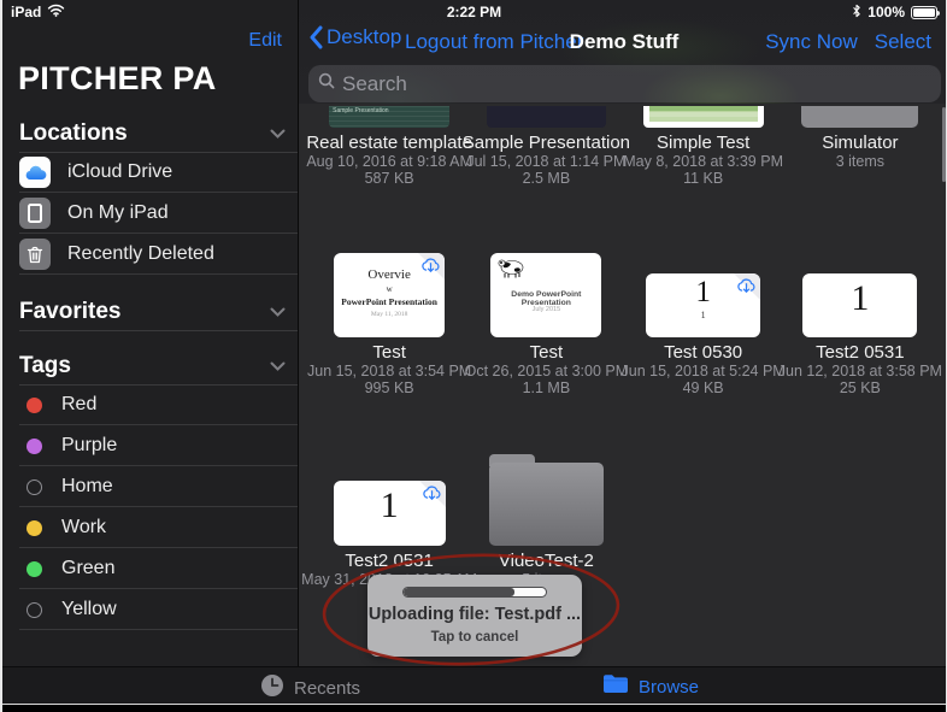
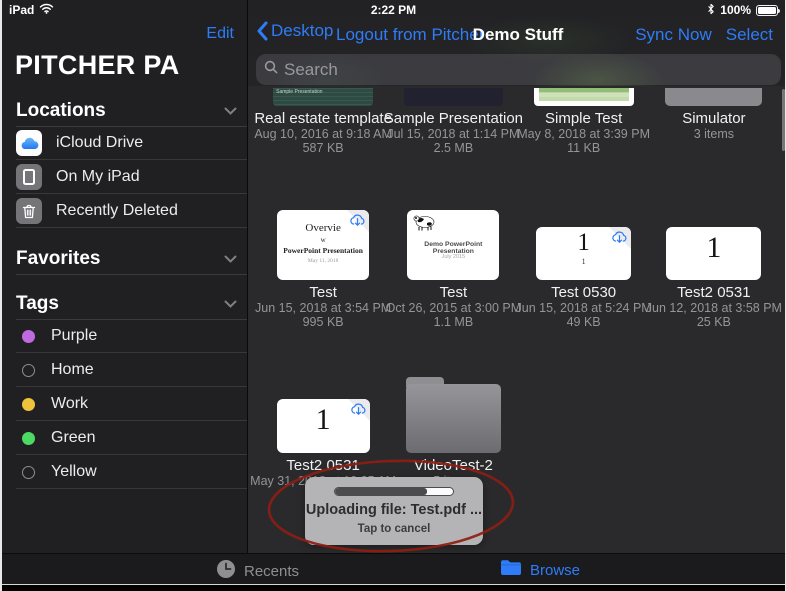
  iPad
  2:22 PM
  100%
  Edit
  PITCHER PA
  Locations
  iCloud Drive
  On My iPad
  Recently Deleted
  Favorites
  Tags
- Red
  Purple
  Home
  Work
  Green
  Yellow
  Real estate template
  Aug 10, 2016 at 9:18 AM
  587 KB
  Sample Presentation
  Jul 15, 2018 at 1:14 PM
  2.5 MB
  Simple Test
  May 8, 2018 at 3:39 PM
  11 KB
  Simulator
  3 items
  Overvie
  w
  PowerPoint Presentation
  Test
  Jun 15, 2018 at 3:54 PM
  995 KB
  Test
  Oct 26, 2015 at 3:00 PM
  1.1 MB
  1
  1
  Test 0530
  Jun 15, 2018 at 5:24 PM
  49 KB
  1
  Test2 0531
  Jun 12, 2018 at 3:58 PM
  25 KB
  1
  Test2 01
  Videest-2
  Desktop
  Logout from Pitcher
  Demo Stuff
  Sync Now
  Select
  Search
  Uploading file: Test.pdf ...
  Tap to cancel
  Recents
  Browse
